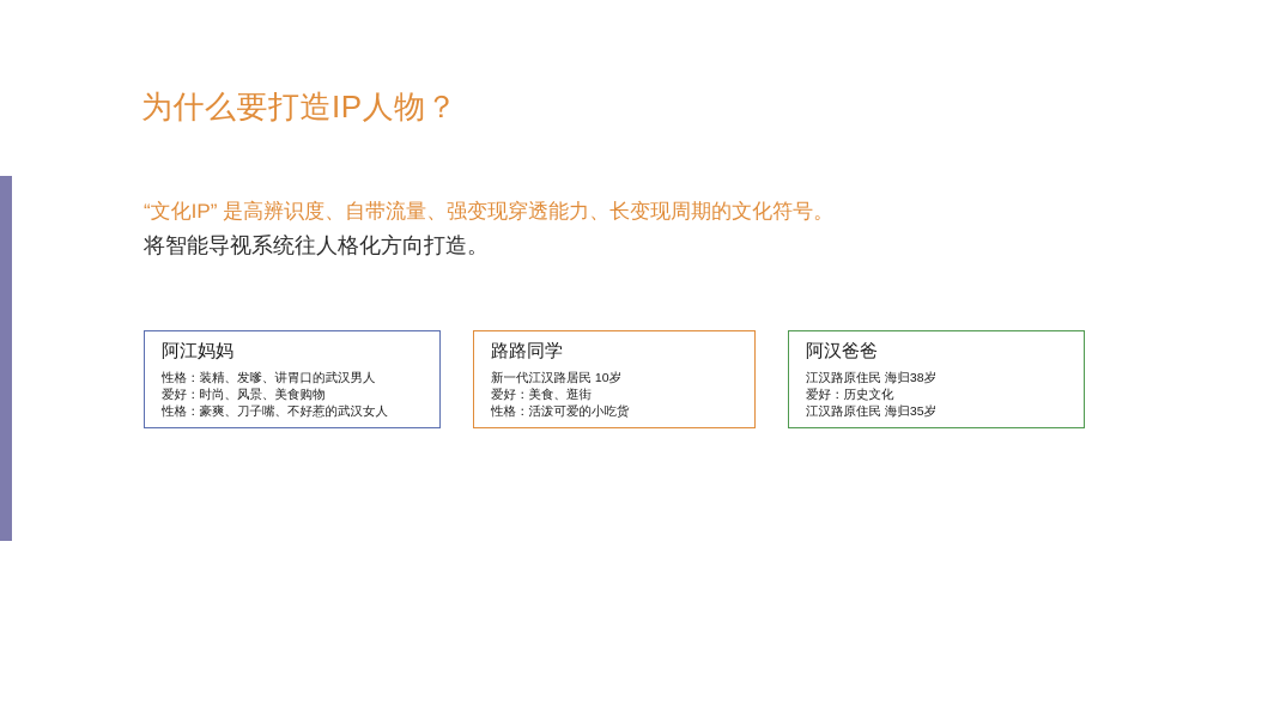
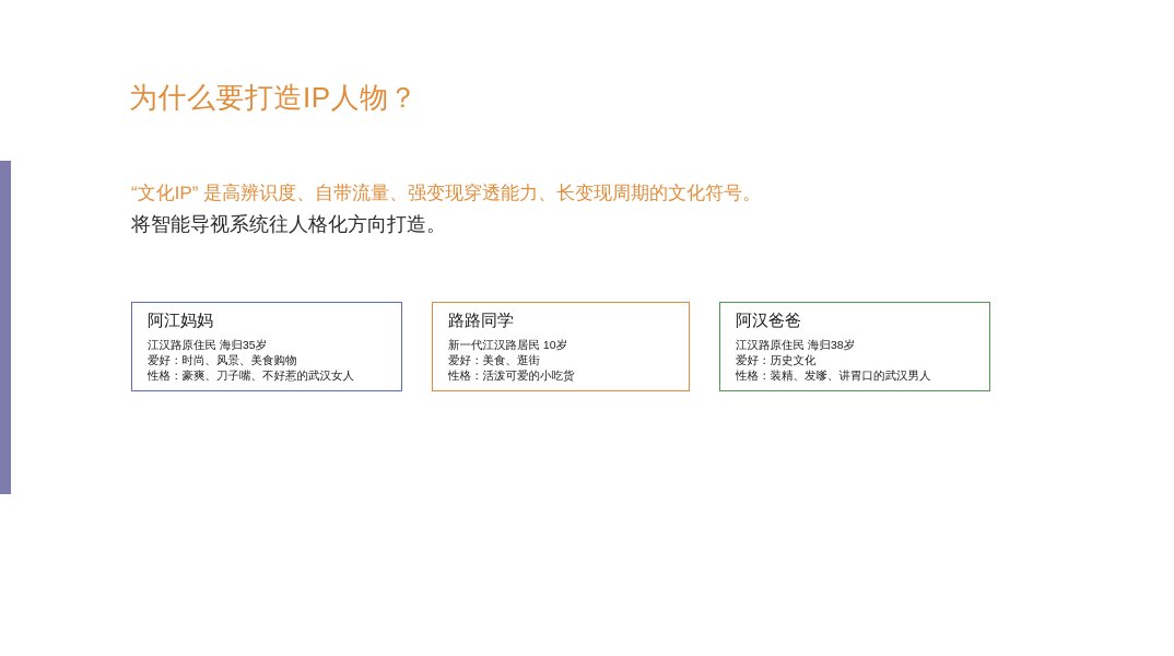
  为什么要打造IP人物？
  “文化IP” 是高辨识度、自带流量、强变现穿透能力、长变现周期的文化符号。
  将智能导视系统往人格化方向打造。
  阿江妈妈
- 性格：装精、发嗲、讲胃口的武汉男人
+ 江汉路原住民 海归35岁
  爱好：时尚、风景、美食购物
  性格：豪爽、刀子嘴、不好惹的武汉女人
  路路同学
  新一代江汉路居民 10岁
  爱好：美食、逛街
  性格：活泼可爱的小吃货
  阿汉爸爸
  江汉路原住民 海归38岁
  爱好：历史文化
- 江汉路原住民 海归35岁
+ 性格：装精、发嗲、讲胃口的武汉男人
